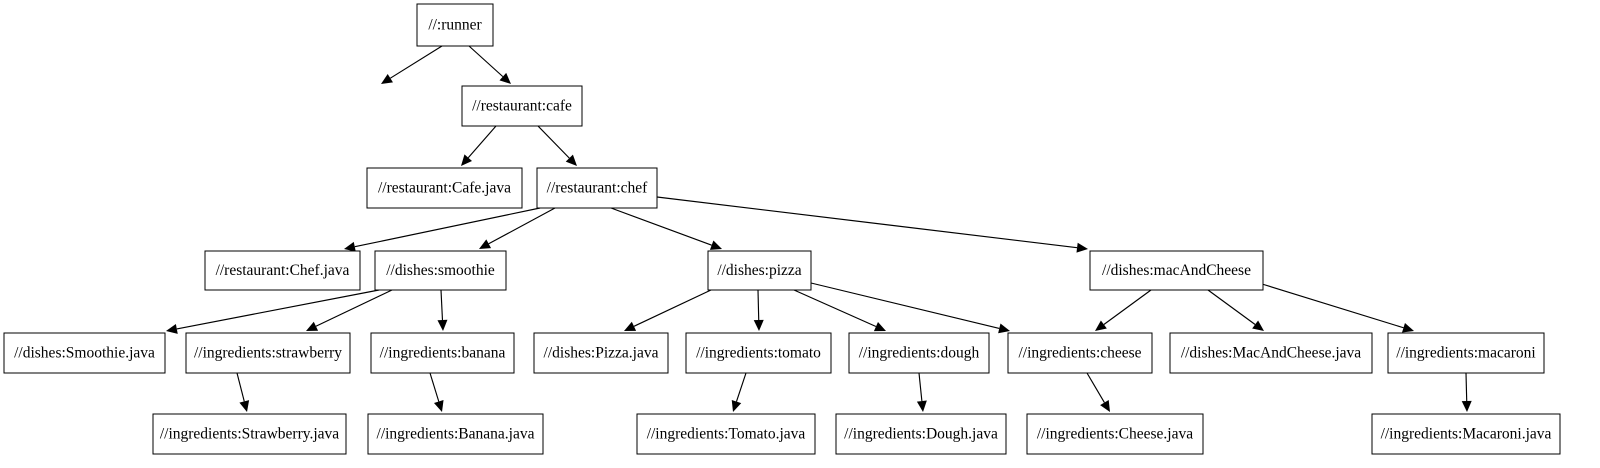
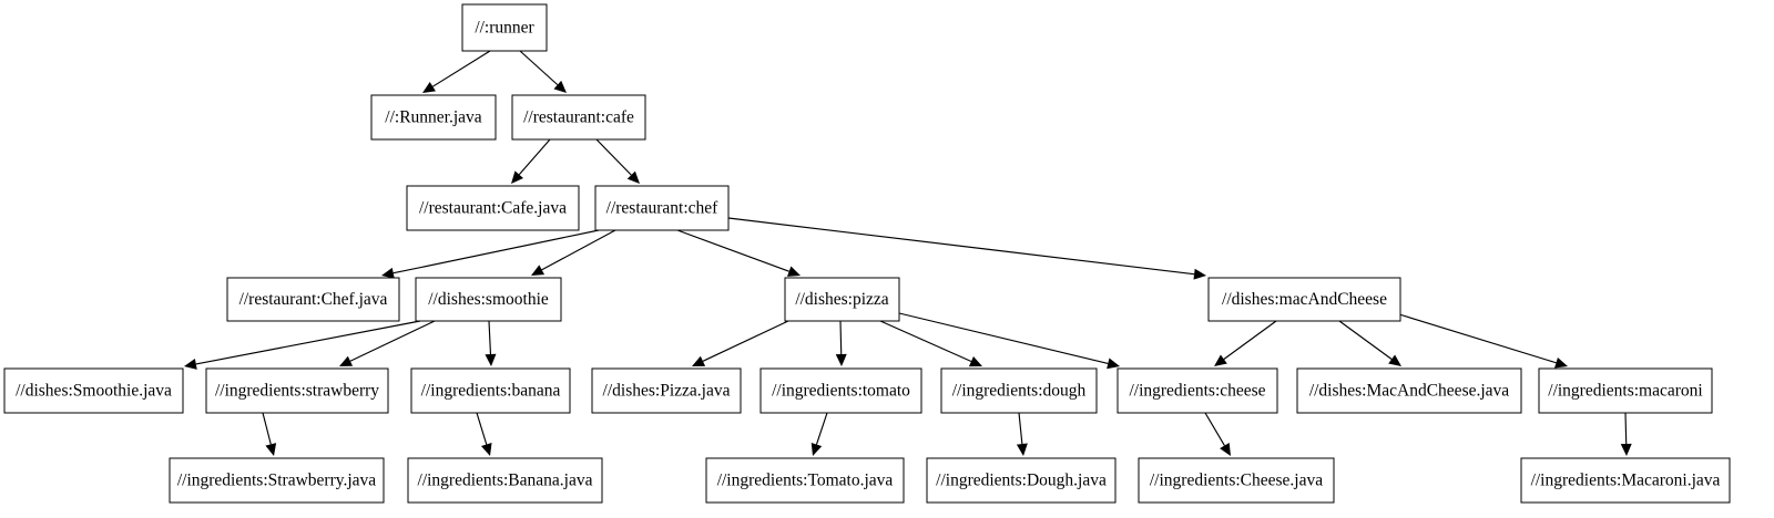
  //:runner
+ //:Runner.java
  //restaurant:cafe
  //restaurant:Cafe.java
  //restaurant:chef
  //restaurant:Chef.java
  //dishes:smoothie
  //dishes:pizza
  //dishes:macAndCheese
  //dishes:Smoothie.java
  //ingredients:strawberry
  //ingredients:banana
  //dishes:Pizza.java
  //ingredients:tomato
  //ingredients:dough
  //ingredients:cheese
  //dishes:MacAndCheese.java
  //ingredients:macaroni
  //ingredients:Strawberry.java
  //ingredients:Banana.java
  //ingredients:Tomato.java
  //ingredients:Dough.java
  //ingredients:Cheese.java
  //ingredients:Macaroni.java
